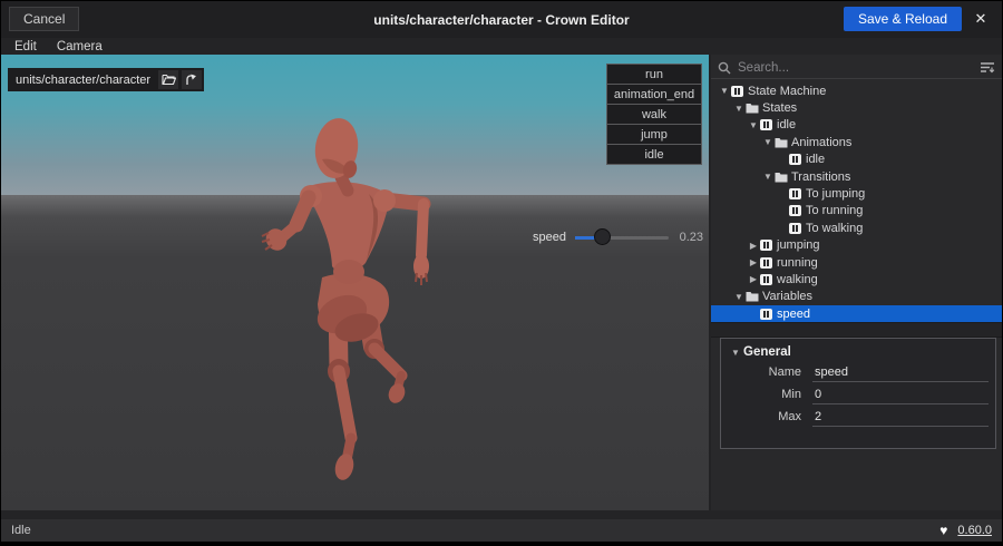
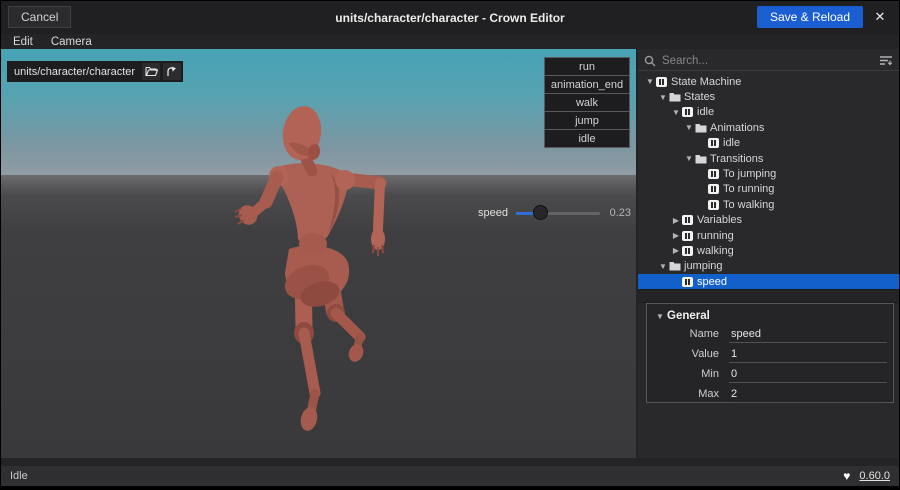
  Cancel
  units/character/character - Crown Editor
  Save & Reload
  ✕
  Edit
  Camera
  units/character/character
  run
  animation_end
  walk
  jump
  idle
  speed
  0.23
  Search...
  ▼
  State Machine
  ▼
  States
  ▼
  idle
  ▼
  Animations
  idle
  ▼
  Transitions
  To jumping
  To running
  To walking
  ▶
- jumping
+ Variables
  ▶
  running
  ▶
  walking
  ▼
- Variables
+ jumping
  speed
  ▼
  General
  Name
  speed
+ Value
+ 1
  Min
  0
  Max
  2
  Idle
  ♥
  0.60.0
